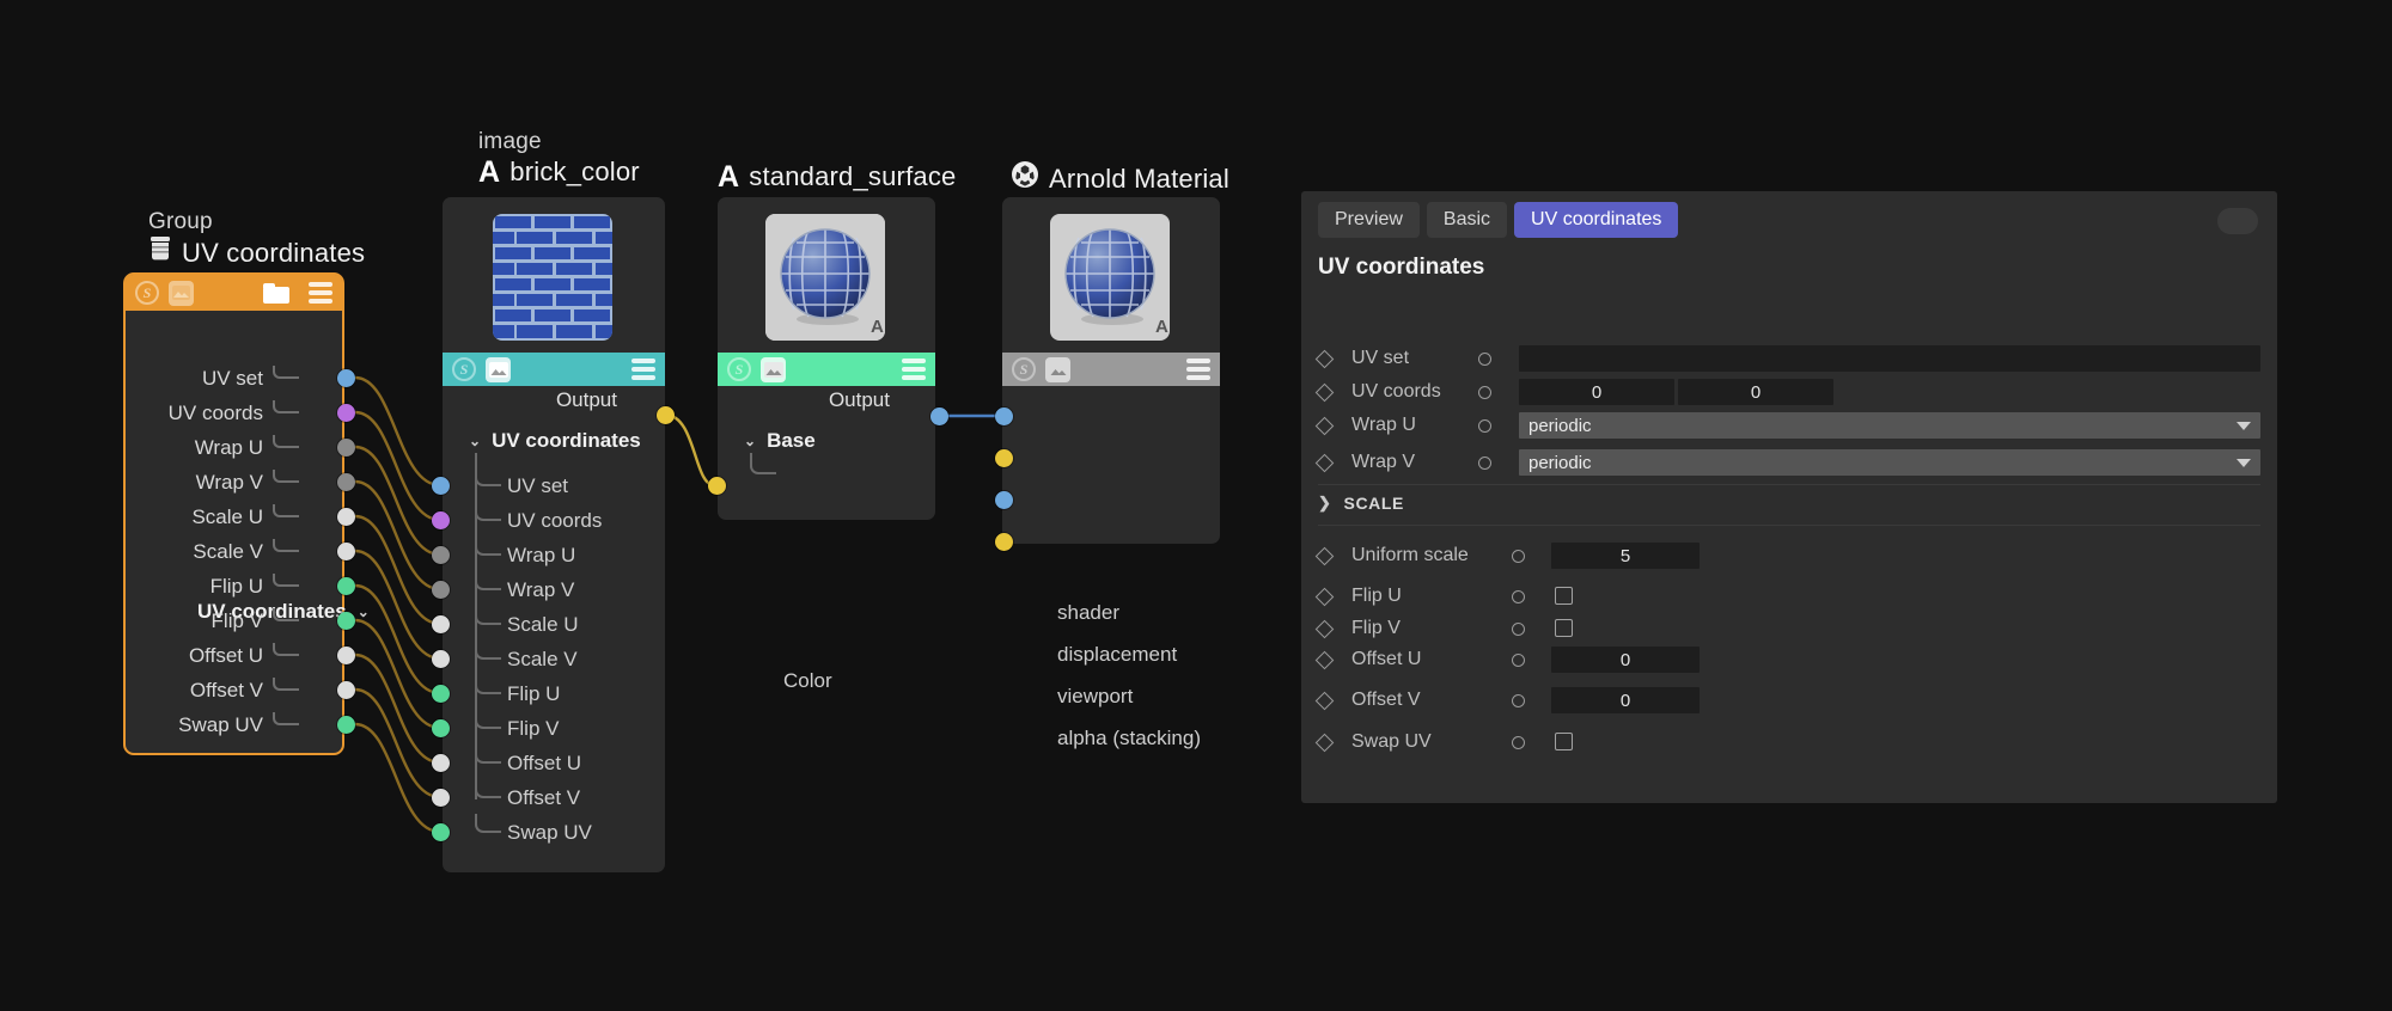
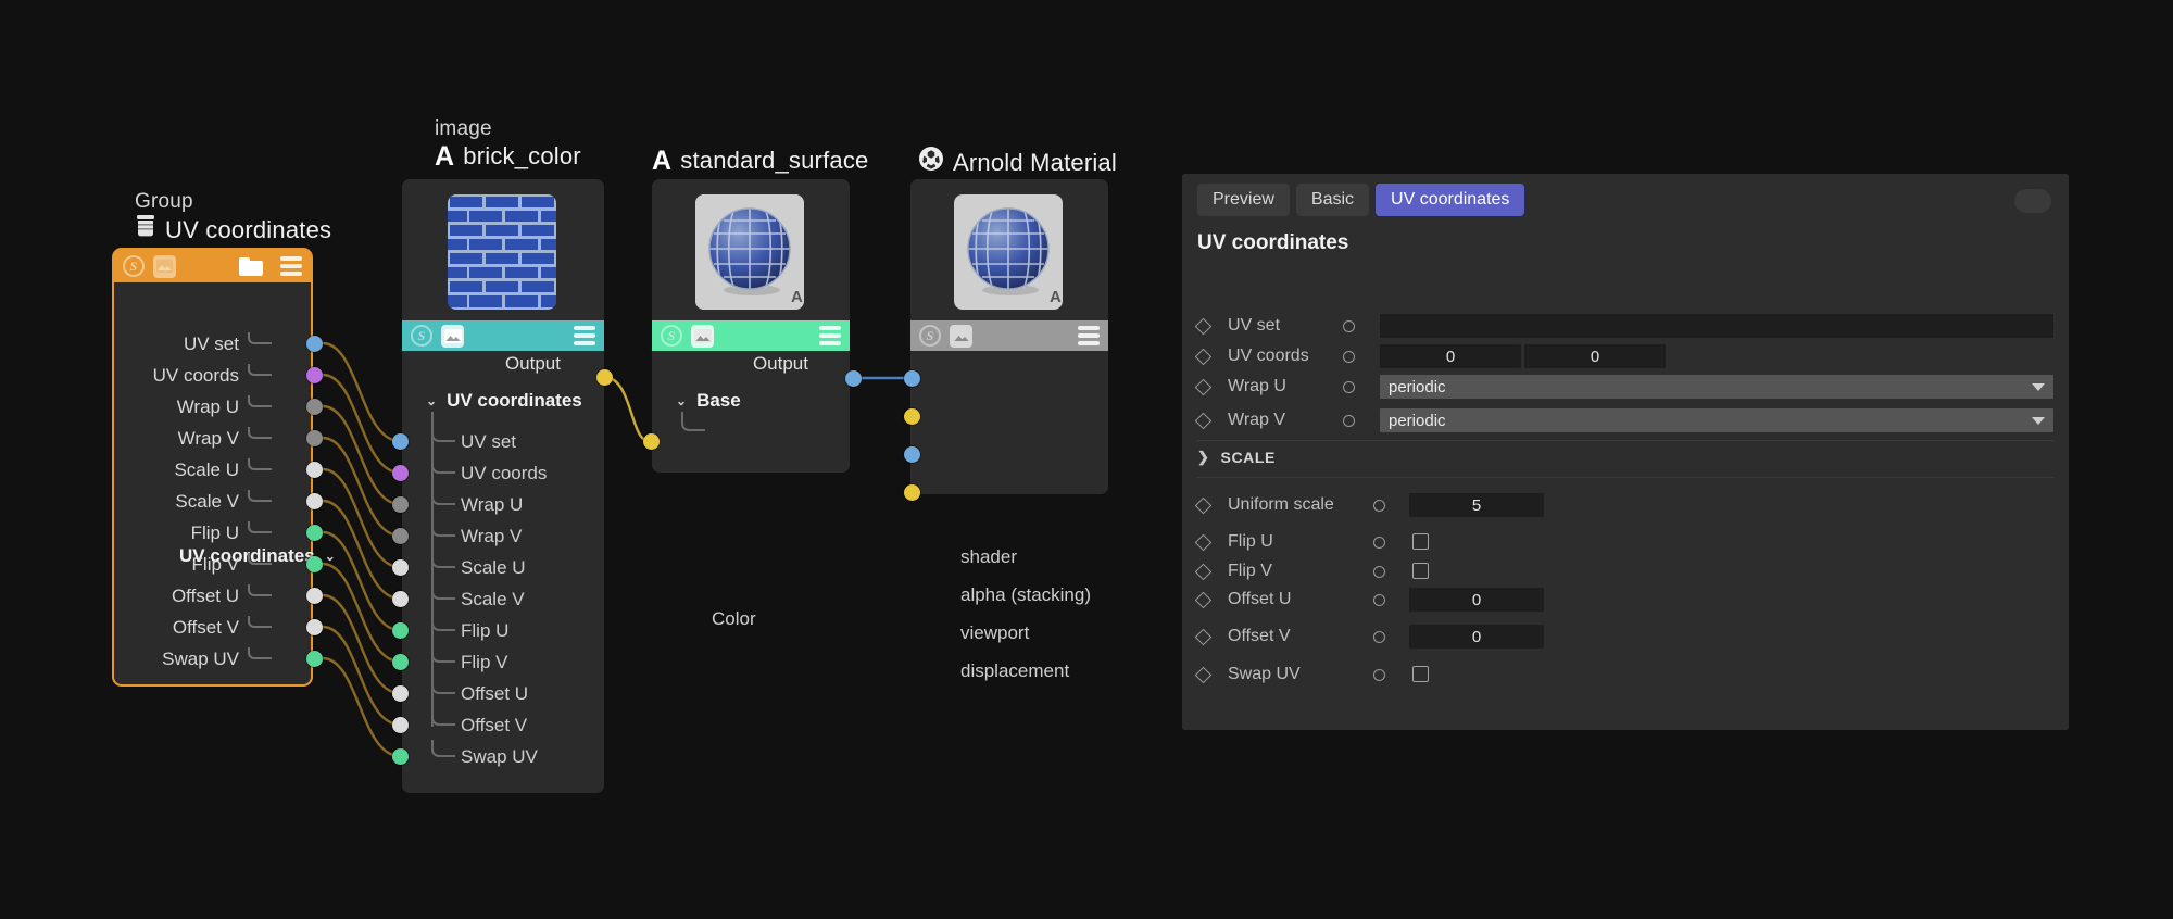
  Group
  UV coordinates
  S
  UV coordinates
  ⌄
  UV set
  UV coords
  Wrap U
  Wrap V
  Scale U
  Scale V
  Flip U
  Flip V
  Offset U
  Offset V
  Swap UV
  image
  A
  brick_color
  S
  Output
  ⌄
  UV coordinates
  UV set
  UV coords
  Wrap U
  Wrap V
  Scale U
  Scale V
  Flip U
  Flip V
  Offset U
  Offset V
  Swap UV
  A
  standard_surface
  A
  S
  Output
  ⌄
  Base
  Color
  Arnold Material
  A
  S
  shader
- displacement
+ alpha (stacking)
  viewport
- alpha (stacking)
+ displacement
  Preview
  Basic
  UV coordinates
  UV coordinates
  UV set
  UV coords
  0
  0
  Wrap U
  periodic
  Wrap V
  periodic
  ❯
  SCALE
  Uniform scale
  5
  Flip U
  Flip V
  Offset U
  0
  Offset V
  0
  Swap UV
